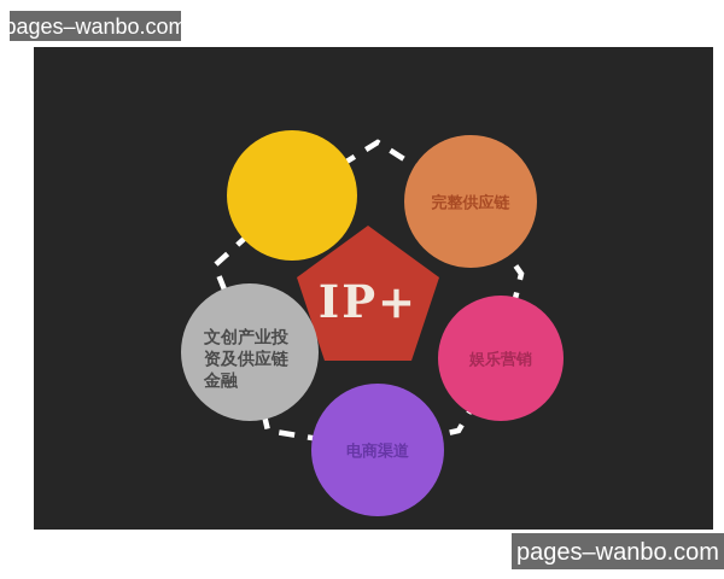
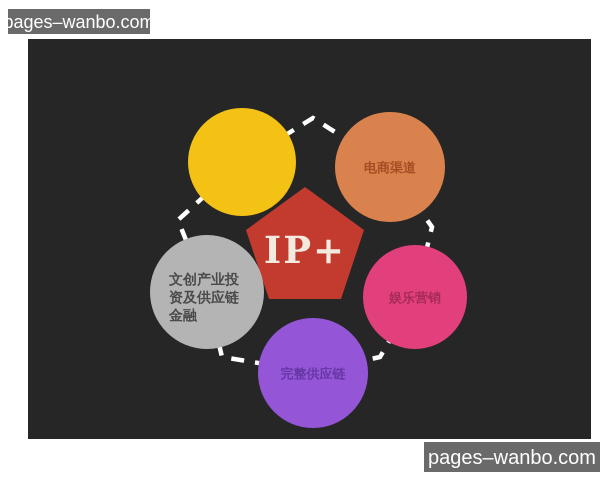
  IP+
- 完整供应链
+ 电商渠道
  文创产业投
  资及供应链
  金融
  娱乐营销
- 电商渠道
+ 完整供应链
  pages–wanbo.com
  pages–wanbo.com
